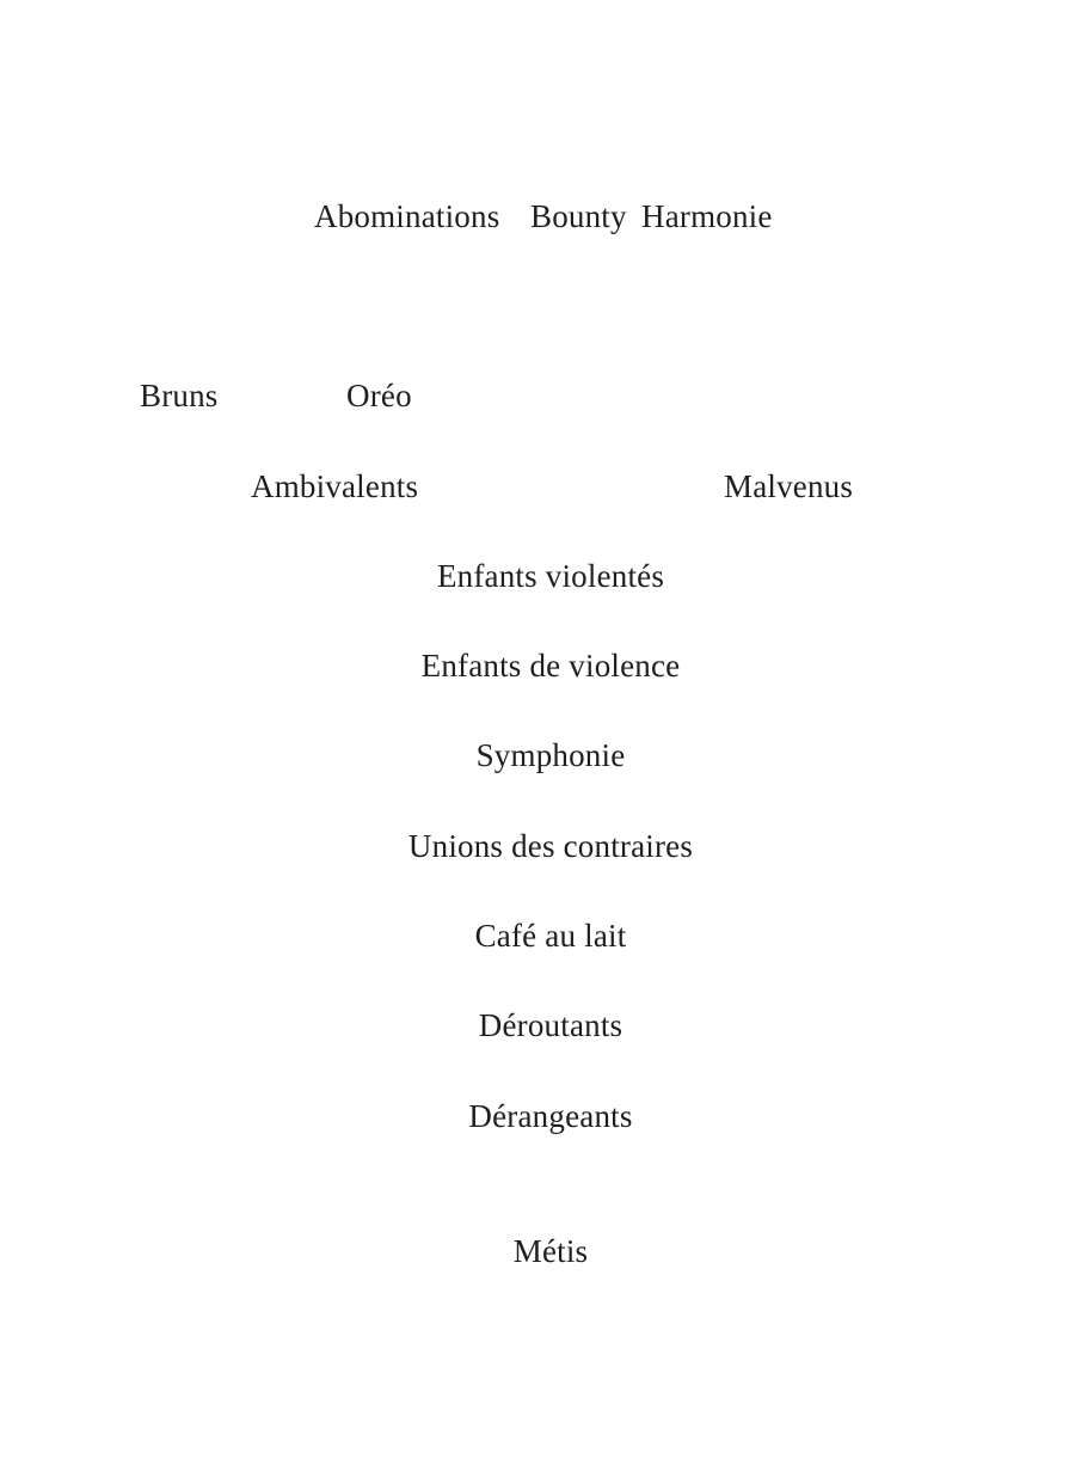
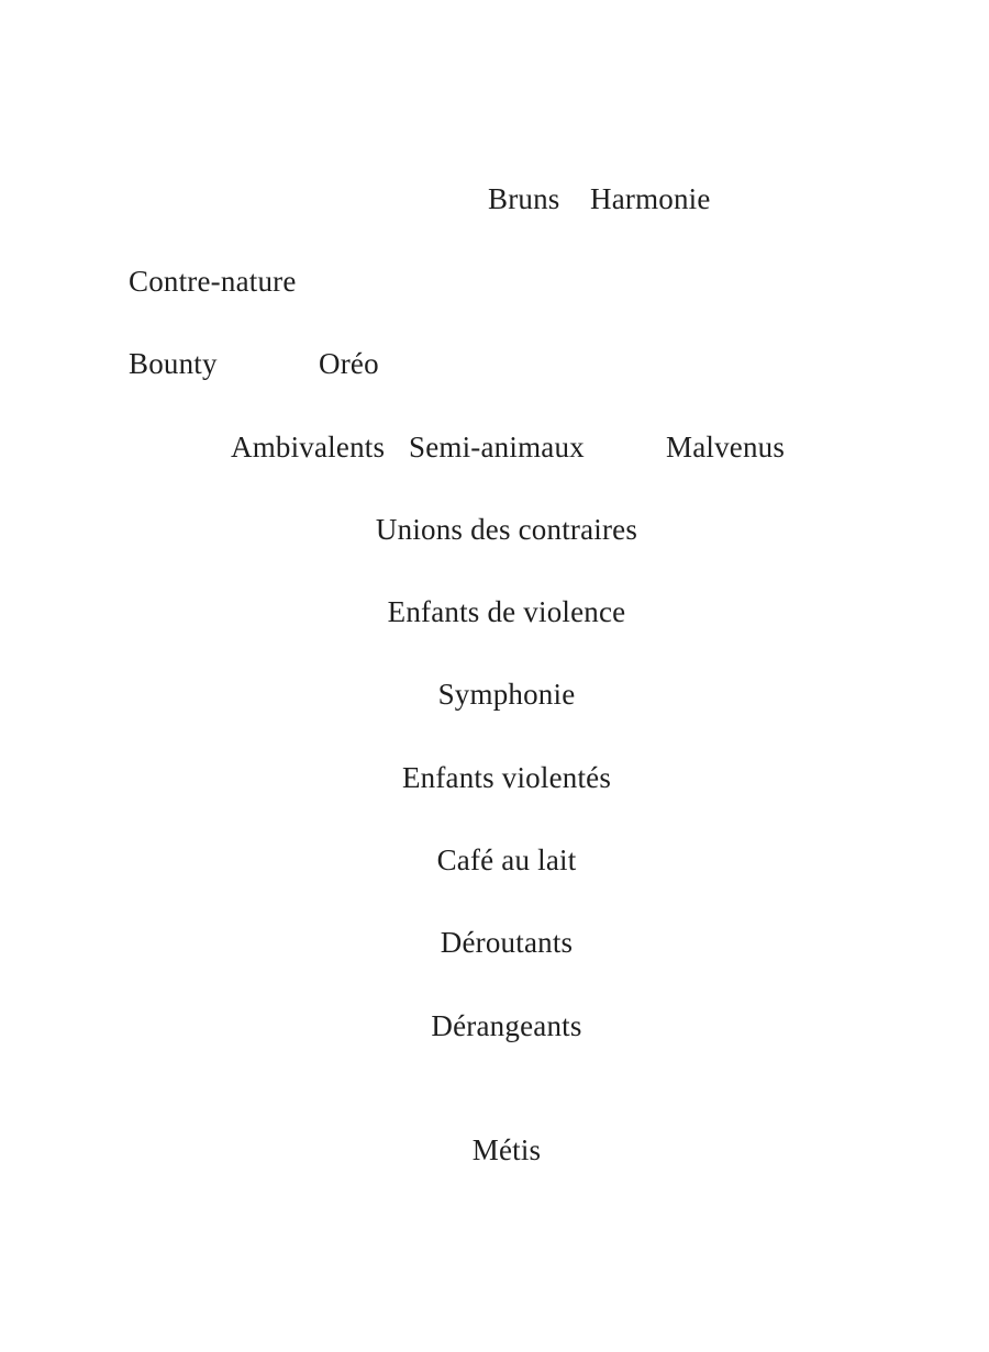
- Abominations
- Bounty
+ Bruns
  Harmonie
+ Contre-nature
- Bruns
+ Bounty
  Oréo
  Ambivalents
+ Semi-animaux
  Malvenus
- Enfants violentés
+ Unions des contraires
  Enfants de violence
  Symphonie
- Unions des contraires
+ Enfants violentés
  Café au lait
  Déroutants
  Dérangeants
  Métis
